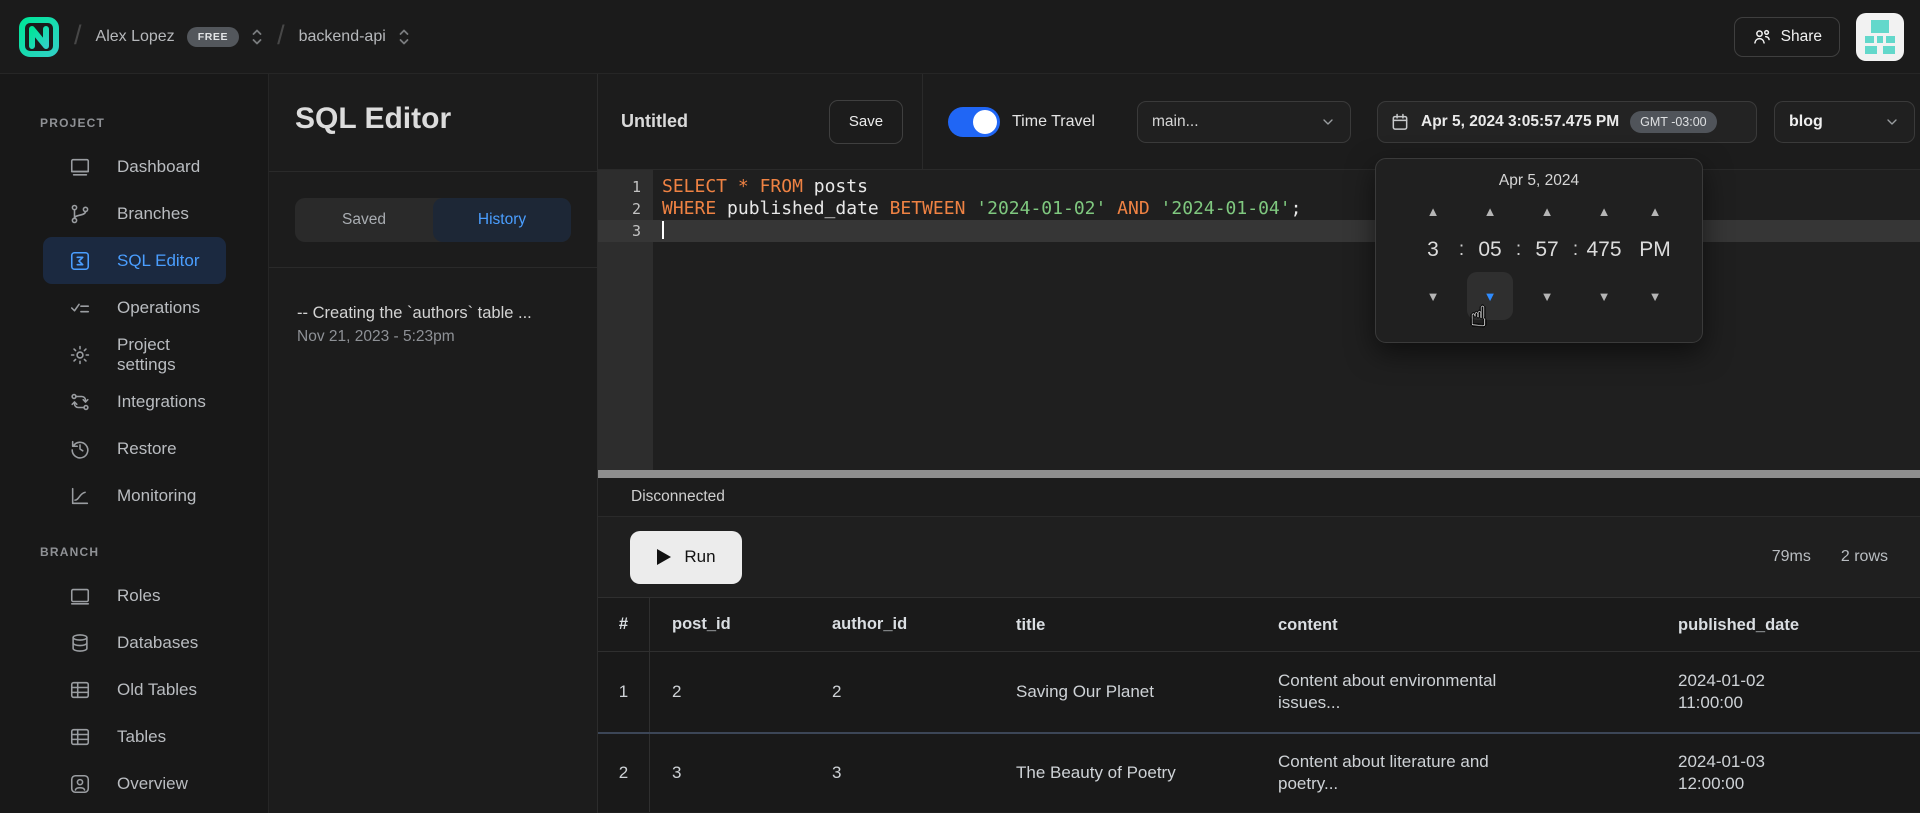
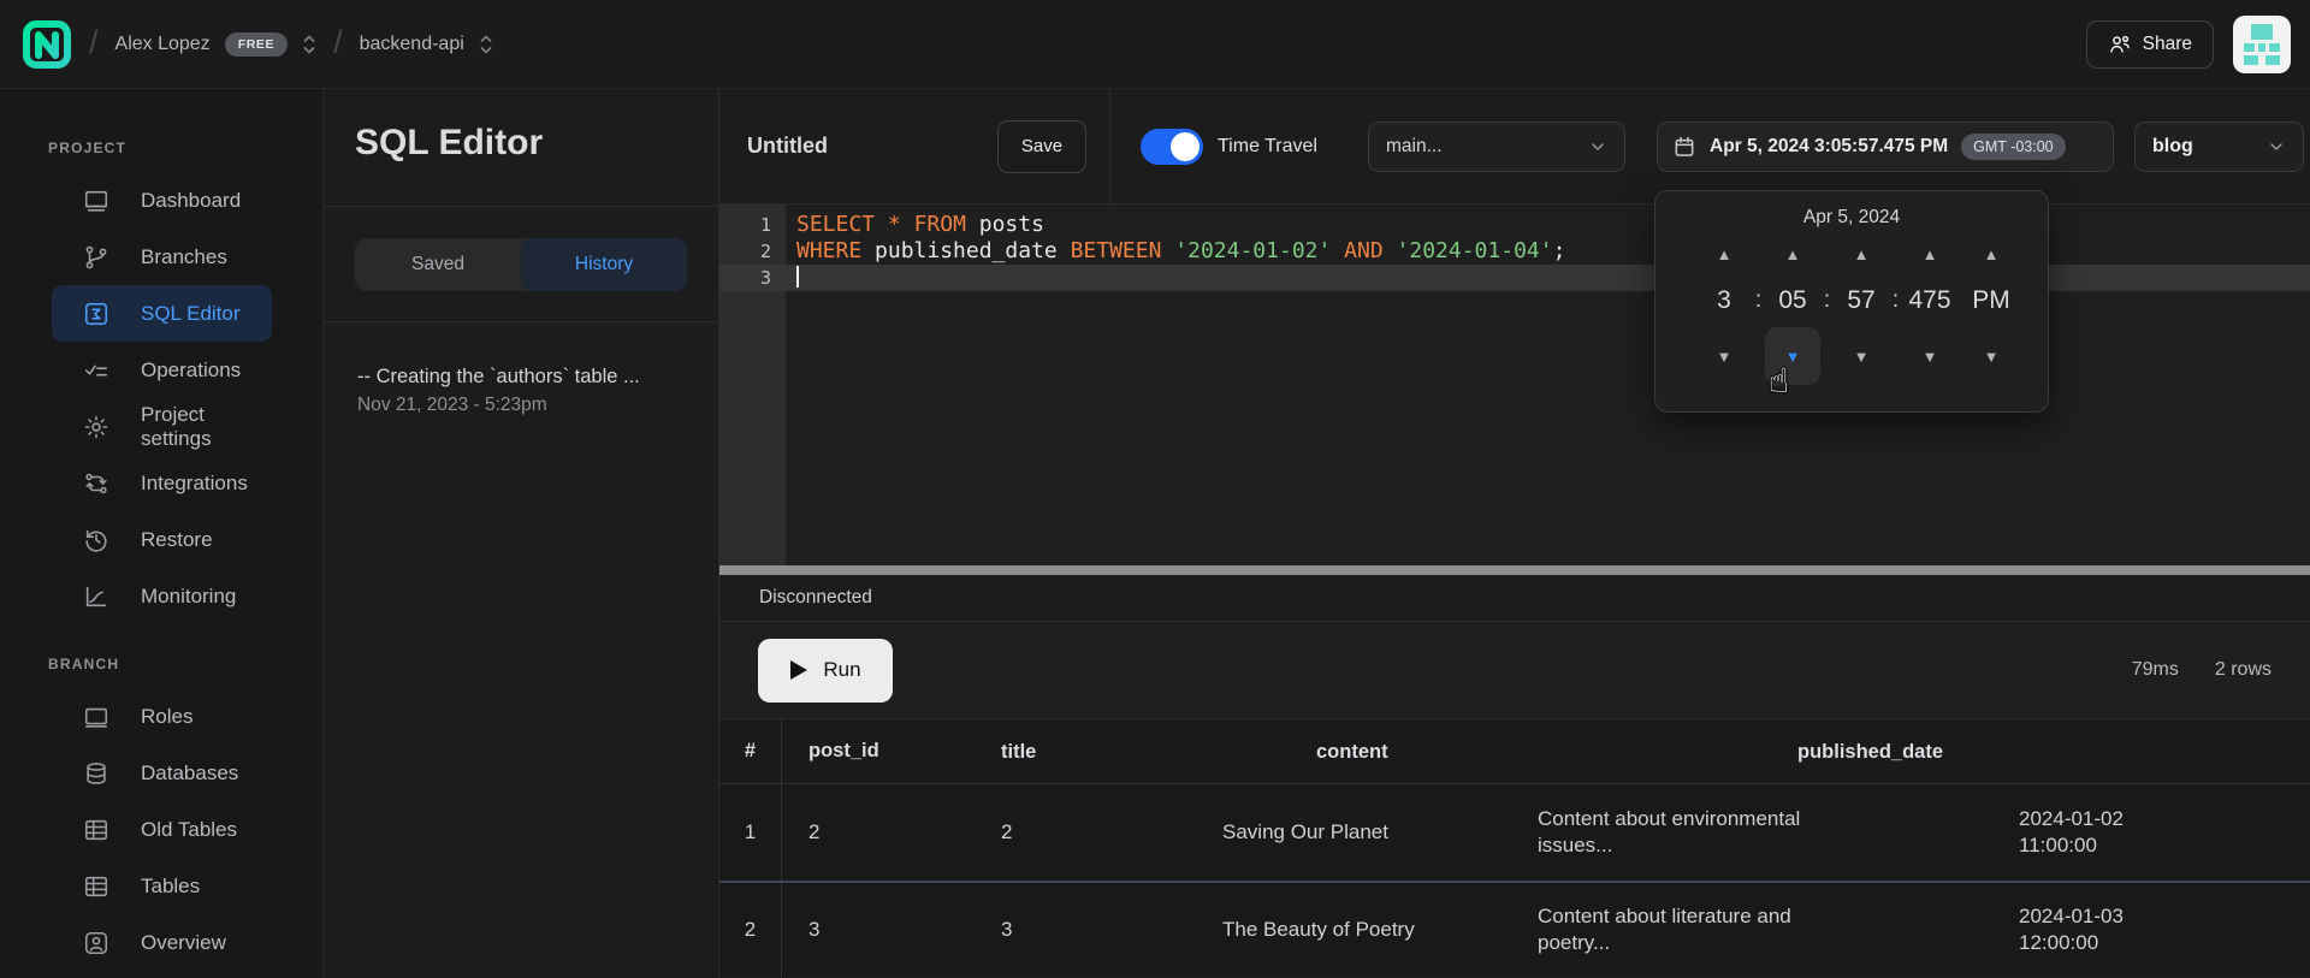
  /
  Alex Lopez
  FREE
  /
  backend-api
  Share
  PROJECT
  Dashboard
  Branches
  SQL Editor
  Operations
  Project settings
  Integrations
  Restore
  Monitoring
  BRANCH
  Roles
  Databases
  Old Tables
  Tables
  Overview
  SQL Editor
  Saved
  History
  -- Creating the `authors` table ...
  Nov 21, 2023 - 5:23pm
  Untitled
  Save
  Time Travel
  main...
  Apr 5, 2024 3:05:57.475 PM
  GMT -03:00
  blog
  1
  SELECT * FROM posts
  2
  WHERE published_date BETWEEN '2024-01-02' AND '2024-01-04';
  3
  Disconnected
  Run
  79ms
  2 rows
  #
  post_id
- author_id
  title
  content
  published_date
  1
  2
  2
  Saving Our Planet
  Content about environmental issues...
  2024-01-02 11:00:00
  2
  3
  3
  The Beauty of Poetry
  Content about literature and poetry...
  2024-01-03 12:00:00
  Apr 5, 2024
  ▲
  3
  ▼
  :
  ▲
  05
  ▼
  :
  ▲
  57
  ▼
  :
  ▲
  475
  ▼
  ▲
  PM
  ▼
  ☝
